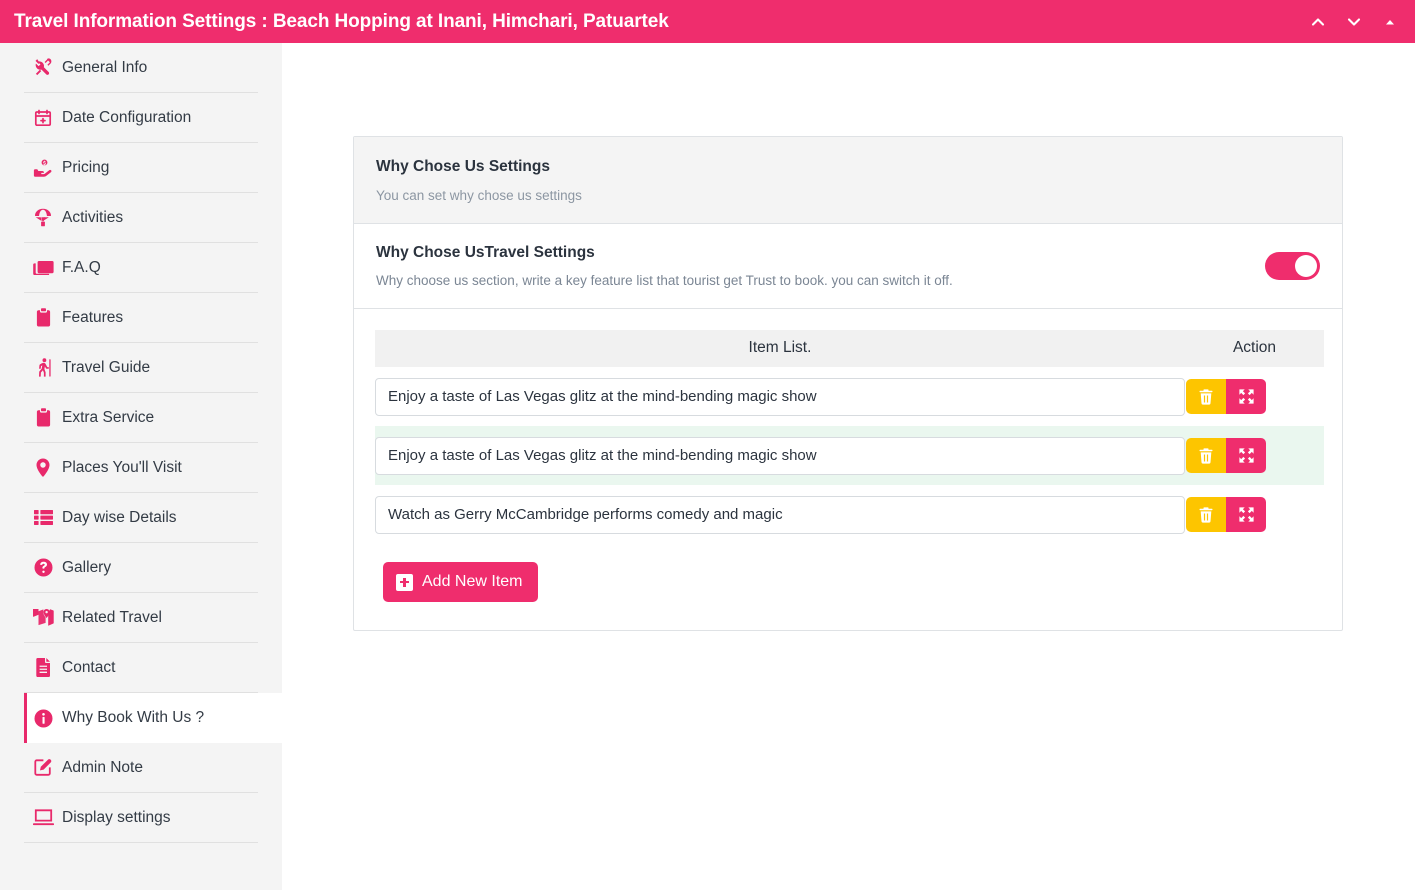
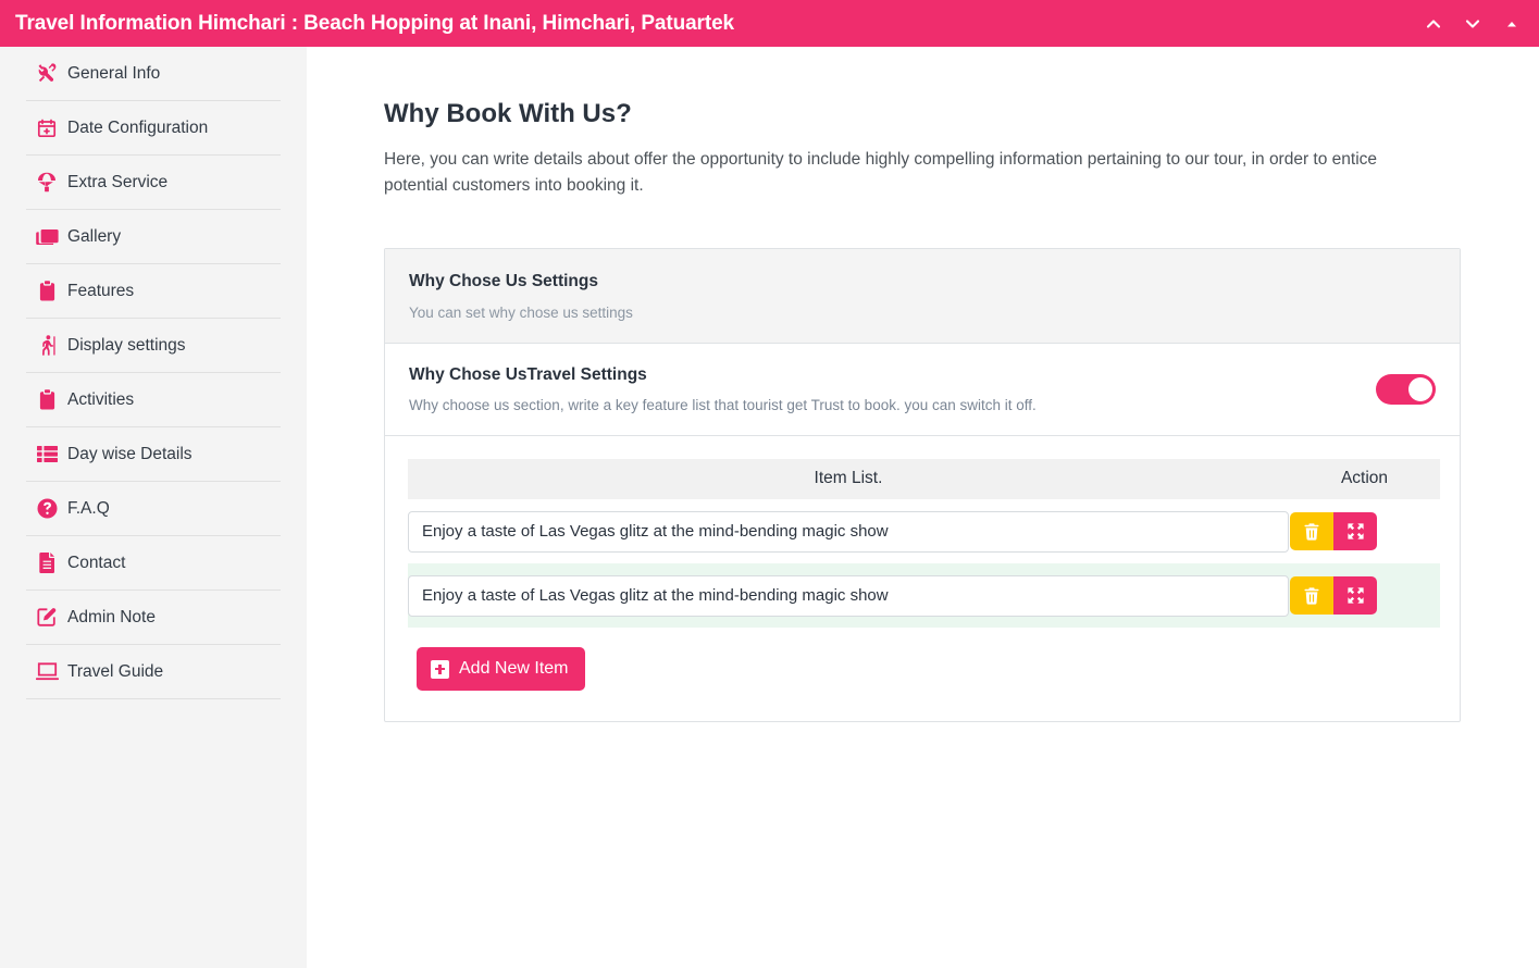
- Travel Information Settings : Beach Hopping at Inani, Himchari, Patuartek
+ Travel Information Himchari : Beach Hopping at Inani, Himchari, Patuartek
  General Info
  Date Configuration
- Pricing
- Activities
+ Extra Service
- F.A.Q
+ Gallery
  Features
- Travel Guide
+ Display settings
- Extra Service
+ Activities
- Places You'll Visit
  Day wise Details
- Gallery
+ F.A.Q
- Related Travel
  Contact
- Why Book With Us ?
  Admin Note
- Display settings
+ Travel Guide
+ Why Book With Us?
+ Here, you can write details about offer the opportunity to include highly compelling information pertaining to our tour, in order to entice potential customers into booking it.
  Why Chose Us Settings
  You can set why chose us settings
  Why Chose UsTravel Settings
  Why choose us section, write a key feature list that tourist get Trust to book. you can switch it off.
  Item List.	Action
  Enjoy a taste of Las Vegas glitz at the mind-bending magic show
  Enjoy a taste of Las Vegas glitz at the mind-bending magic show
- Watch as Gerry McCambridge performs comedy and magic
  Add New Item
